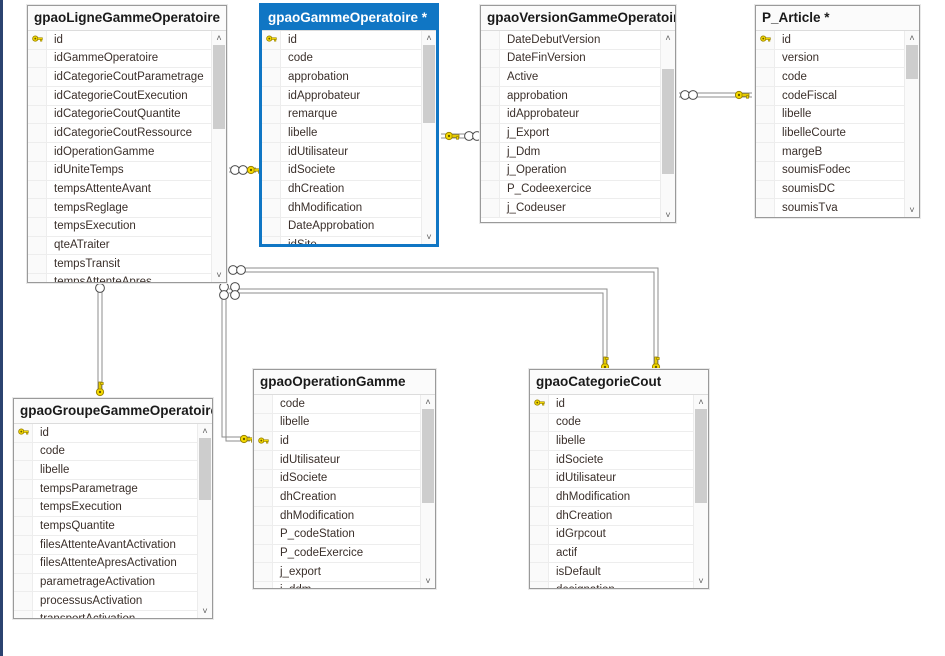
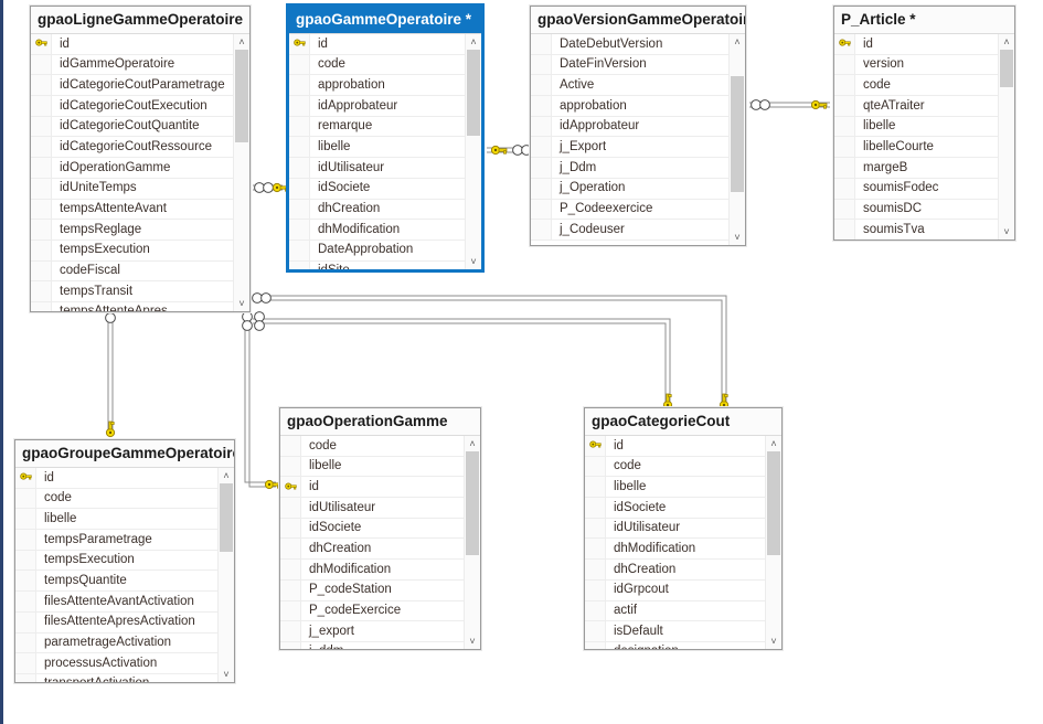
  gpaoLigneGammeOperatoire
  id
  idGammeOperatoire
  idCategorieCoutParametrage
  idCategorieCoutExecution
  idCategorieCoutQuantite
  idCategorieCoutRessource
  idOperationGamme
  idUniteTemps
  tempsAttenteAvant
  tempsReglage
  tempsExecution
- qteATraiter
+ codeFiscal
  tempsTransit
  ˄
  ˅
  gpaoGammeOperatoire *
  id
  code
  approbation
  idApprobateur
  remarque
  libelle
  idUtilisateur
  idSociete
  dhCreation
  dhModification
  DateApprobation
  ˄
  ˅
  gpaoVersionGammeOperatoi
  DateDebutVersion
  DateFinVersion
  Active
  approbation
  idApprobateur
  j_Export
  j_Ddm
  j_Operation
  P_Codeexercice
  j_Codeuser
  ˄
  ˅
  P_Article *
  id
  version
  code
- codeFiscal
+ qteATraiter
  libelle
  libelleCourte
  margeB
  soumisFodec
  soumisDC
  soumisTva
  ˄
  ˅
  gpaoGroupeGammeOperatoir
  id
  code
  libelle
  tempsParametrage
  tempsExecution
  tempsQuantite
  filesAttenteAvantActivation
  filesAttenteApresActivation
  parametrageActivation
  processusActivation
  ˄
  ˅
  gpaoOperationGamme
  code
  libelle
  id
  idUtilisateur
  idSociete
  dhCreation
  dhModification
  P_codeStation
  P_codeExercice
  j_export
  ˄
  ˅
  gpaoCategorieCout
  id
  code
  libelle
  idSociete
  idUtilisateur
  dhModification
  dhCreation
  idGrpcout
  actif
  isDefault
  ˄
  ˅
